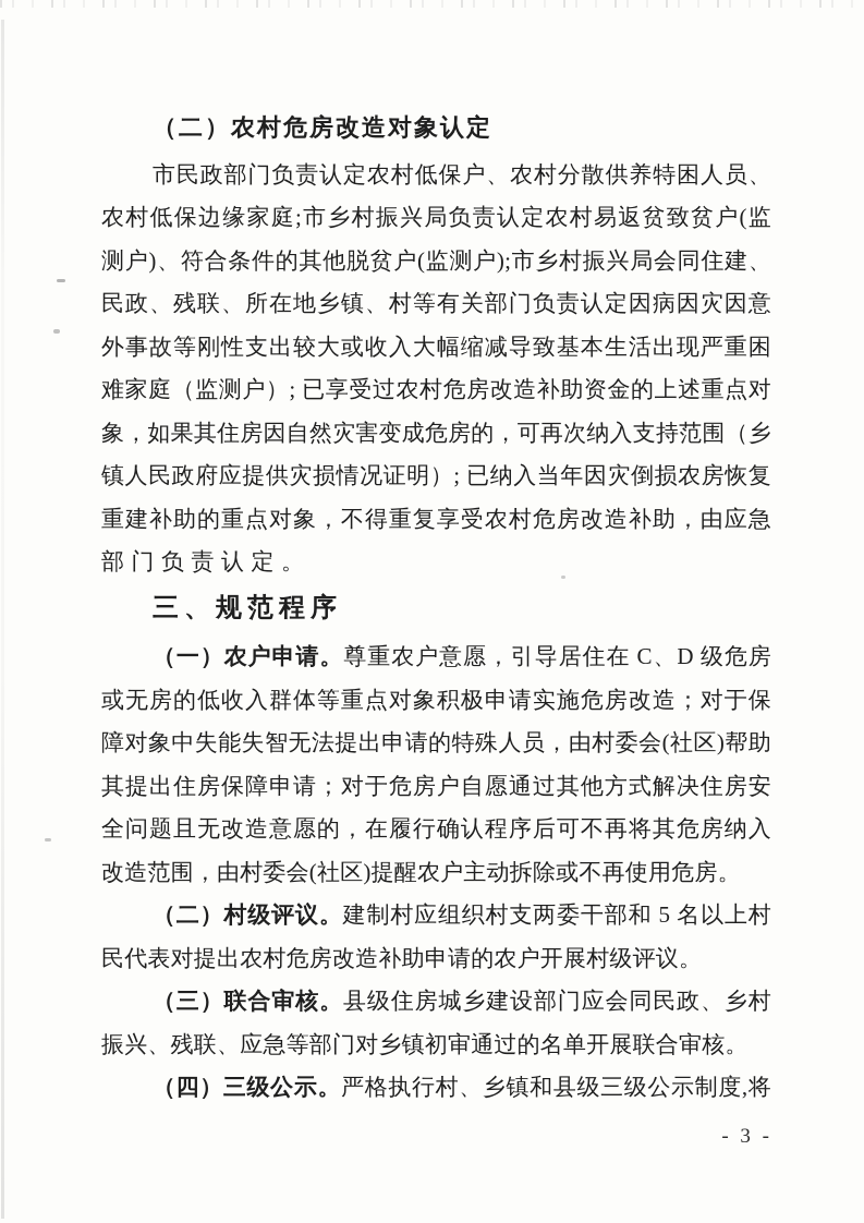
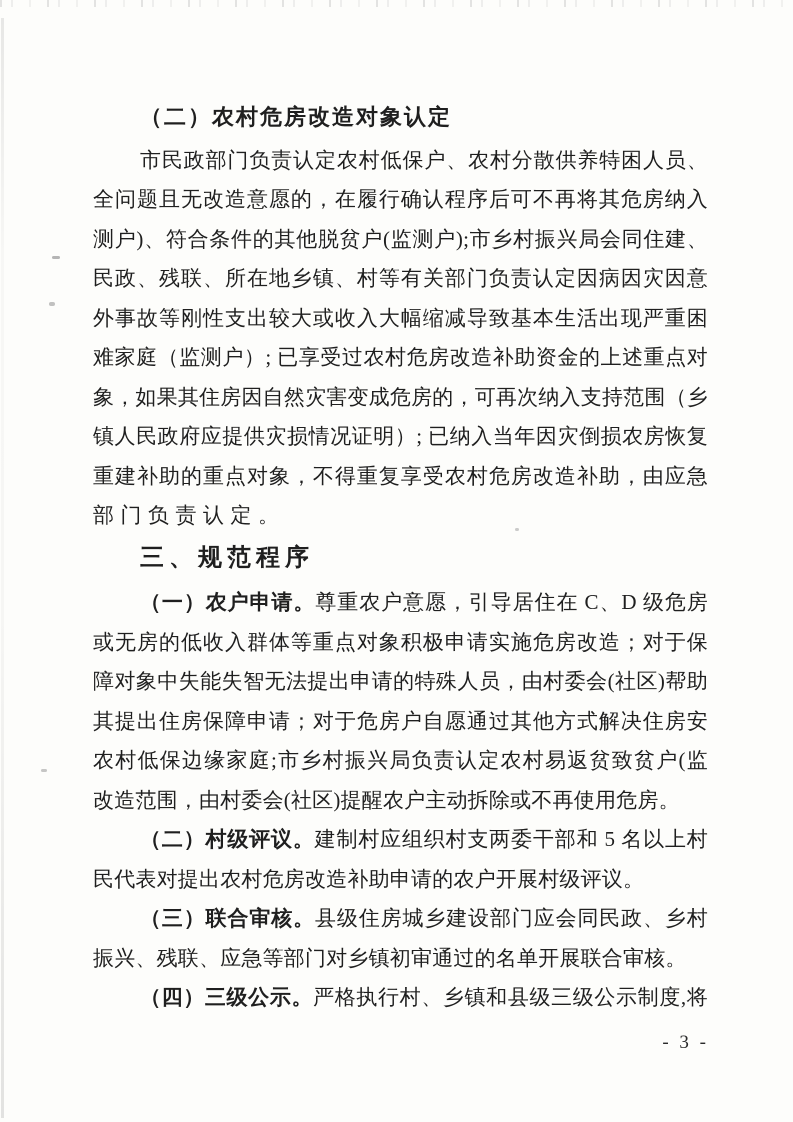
  （二）农村危房改造对象认定
  市民政部门负责认定农村低保户、农村分散供养特困人员、
- 农村低保边缘家庭;市乡村振兴局负责认定农村易返贫致贫户(监
+ 全问题且无改造意愿的，在履行确认程序后可不再将其危房纳入
  测户)、符合条件的其他脱贫户(监测户);市乡村振兴局会同住建、
  民政、残联、所在地乡镇、村等有关部门负责认定因病因灾因意
  外事故等刚性支出较大或收入大幅缩减导致基本生活出现严重困
  难家庭（监测户）; 已享受过农村危房改造补助资金的上述重点对
  象，如果其住房因自然灾害变成危房的，可再次纳入支持范围（乡
  镇人民政府应提供灾损情况证明）; 已纳入当年因灾倒损农房恢复
  重建补助的重点对象，不得重复享受农村危房改造补助，由应急
  部门负责认定。
  三、规范程序
  （一）农户申请。尊重农户意愿，引导居住在 C、D 级危房
  或无房的低收入群体等重点对象积极申请实施危房改造；对于保
  障对象中失能失智无法提出申请的特殊人员，由村委会(社区)帮助
  其提出住房保障申请；对于危房户自愿通过其他方式解决住房安
- 全问题且无改造意愿的，在履行确认程序后可不再将其危房纳入
+ 农村低保边缘家庭;市乡村振兴局负责认定农村易返贫致贫户(监
  改造范围，由村委会(社区)提醒农户主动拆除或不再使用危房。
  （二）村级评议。建制村应组织村支两委干部和 5 名以上村
  民代表对提出农村危房改造补助申请的农户开展村级评议。
  （三）联合审核。县级住房城乡建设部门应会同民政、乡村
  振兴、残联、应急等部门对乡镇初审通过的名单开展联合审核。
  （四）三级公示。严格执行村、乡镇和县级三级公示制度,将
  - 3 -
